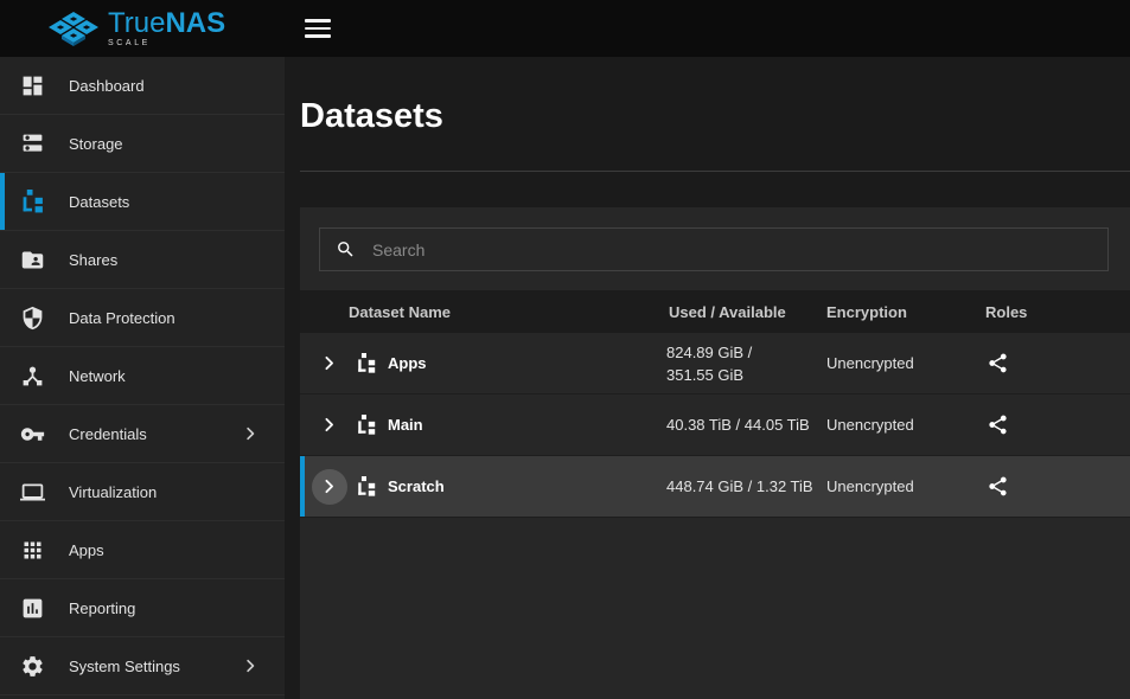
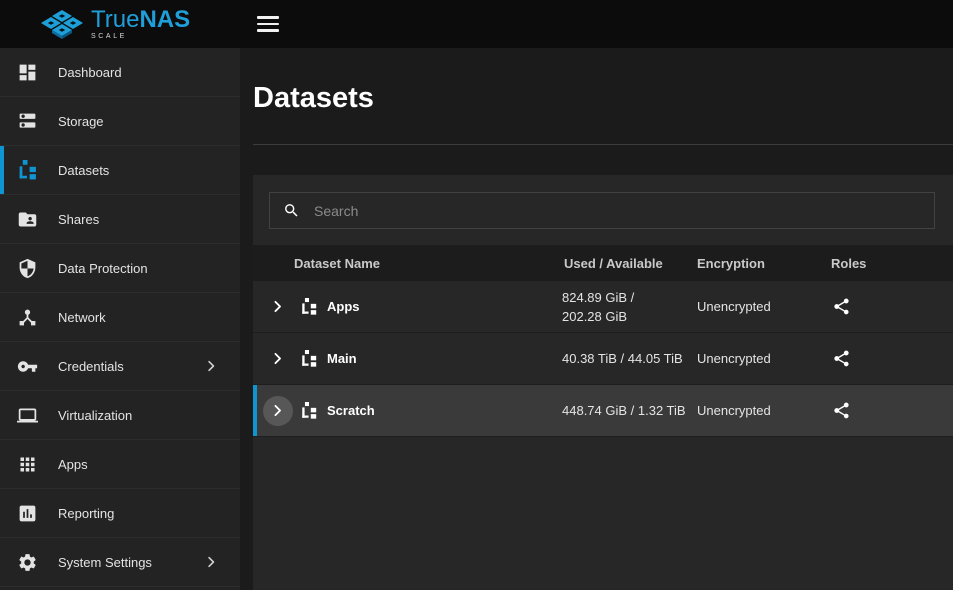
  True
  NAS
  Dashboard
  Storage
  Datasets
  Shares
  Data Protection
  Network
  Credentials
  Virtualization
  Apps
  Reporting
  System Settings
  Datasets
  Search
  Dataset Name
  Used / Available
  Encryption
  Roles
  Apps
  824.89 GiB /
- 351.55 GiB
+ 202.28 GiB
  Unencrypted
  Main
  40.38 TiB / 44.05 TiB
  Unencrypted
  Scratch
  448.74 GiB / 1.32 TiB
  Unencrypted
